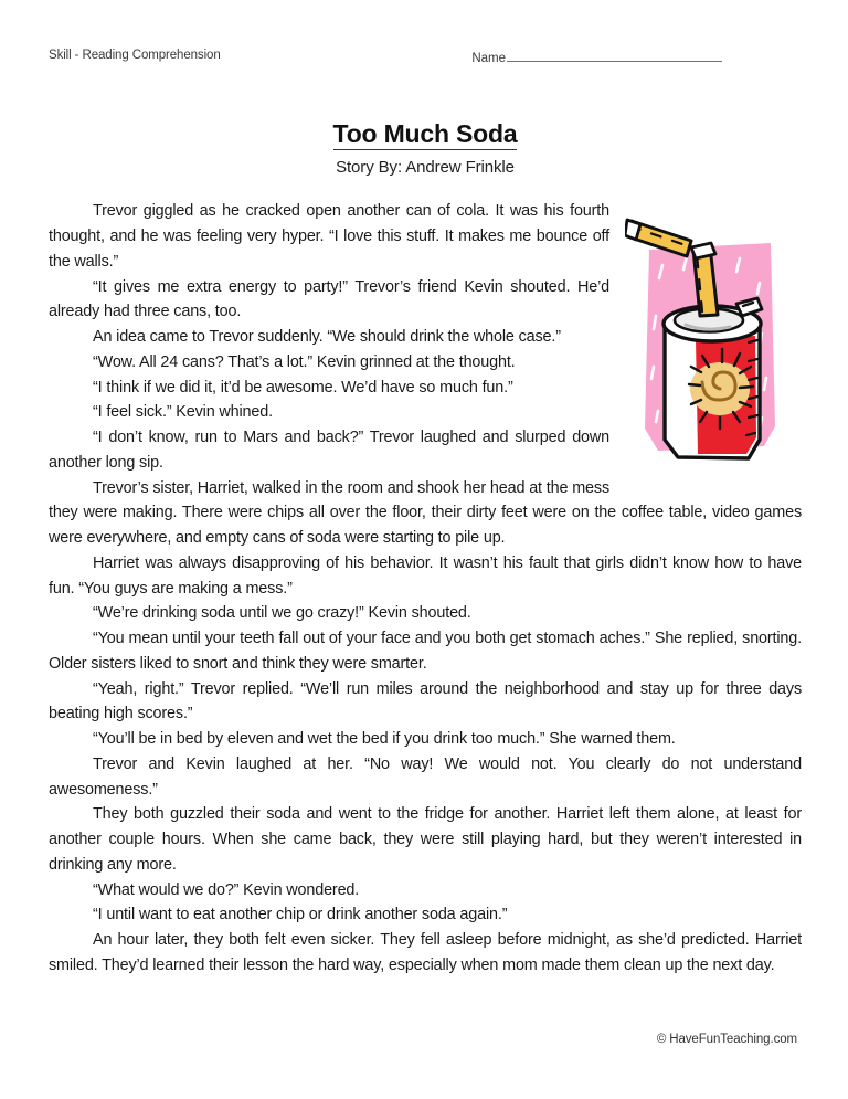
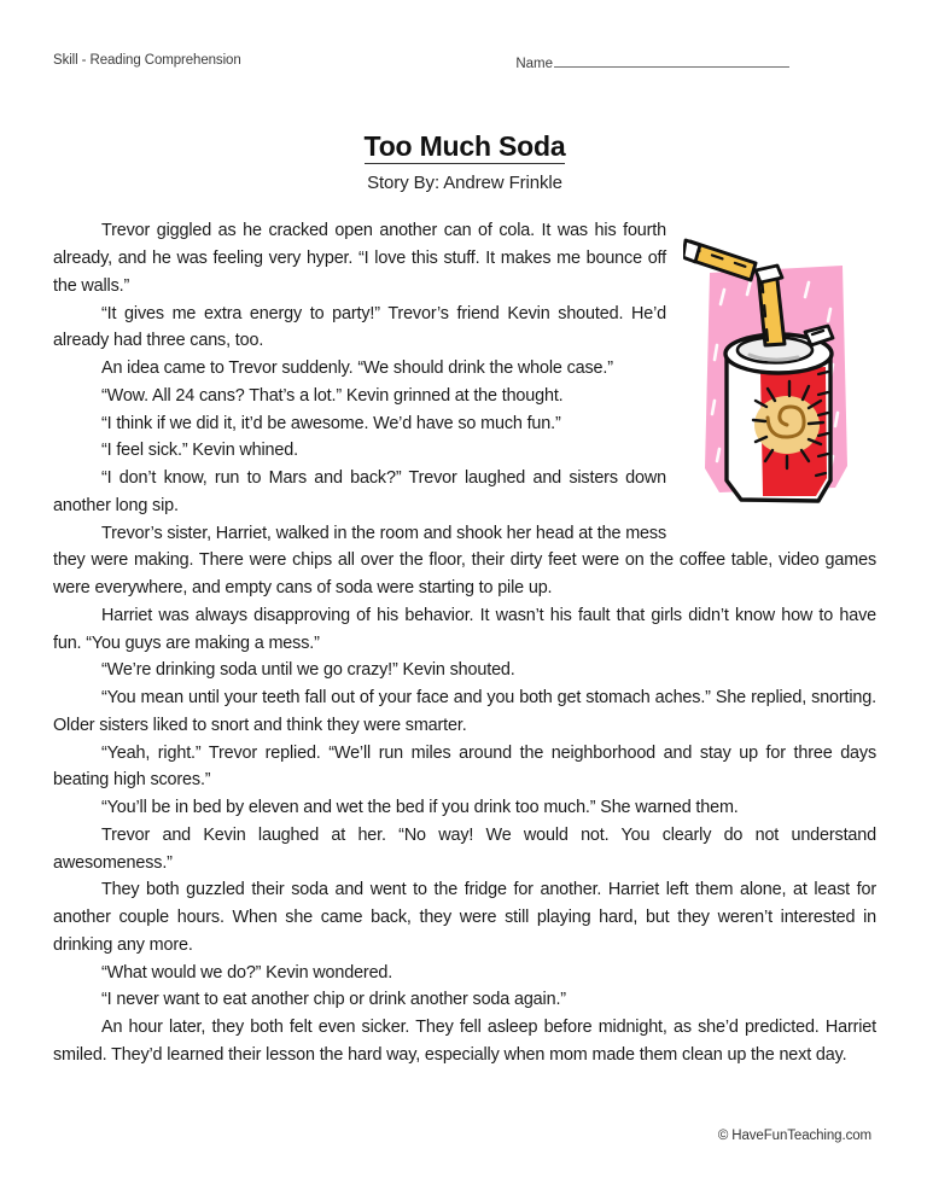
  Skill - Reading Comprehension
  Name
  Too Much Soda
  Story By: Andrew Frinkle
- Trevor giggled as he cracked open another can of cola. It was his fourth thought, and he was feeling very hyper. “I love this stuff. It makes me bounce off the walls.”
+ Trevor giggled as he cracked open another can of cola. It was his fourth already, and he was feeling very hyper. “I love this stuff. It makes me bounce off the walls.”
  “It gives me extra energy to party!” Trevor’s friend Kevin shouted. He’d already had three cans, too.
  An idea came to Trevor suddenly. “We should drink the whole case.”
  “Wow. All 24 cans? That’s a lot.” Kevin grinned at the thought.
  “I think if we did it, it’d be awesome. We’d have so much fun.”
  “I feel sick.” Kevin whined.
- “I don’t know, run to Mars and back?” Trevor laughed and slurped down another long sip.
+ “I don’t know, run to Mars and back?” Trevor laughed and sisters down another long sip.
  Trevor’s sister, Harriet, walked in the room and shook her head at the mess they were making. There were chips all over the floor, their dirty feet were on the coffee table, video games were everywhere, and empty cans of soda were starting to pile up.
  Harriet was always disapproving of his behavior. It wasn’t his fault that girls didn’t know how to have fun. “You guys are making a mess.”
  “We’re drinking soda until we go crazy!” Kevin shouted.
  “You mean until your teeth fall out of your face and you both get stomach aches.” She replied, snorting. Older sisters liked to snort and think they were smarter.
  “Yeah, right.” Trevor replied. “We’ll run miles around the neighborhood and stay up for three days beating high scores.”
  “You’ll be in bed by eleven and wet the bed if you drink too much.” She warned them.
  Trevor and Kevin laughed at her. “No way! We would not. You clearly do not understand awesomeness.”
  They both guzzled their soda and went to the fridge for another. Harriet left them alone, at least for another couple hours. When she came back, they were still playing hard, but they weren’t interested in drinking any more.
  “What would we do?” Kevin wondered.
- “I until want to eat another chip or drink another soda again.”
+ “I never want to eat another chip or drink another soda again.”
  An hour later, they both felt even sicker. They fell asleep before midnight, as she’d predicted. Harriet smiled. They’d learned their lesson the hard way, especially when mom made them clean up the next day.
  © HaveFunTeaching.com
